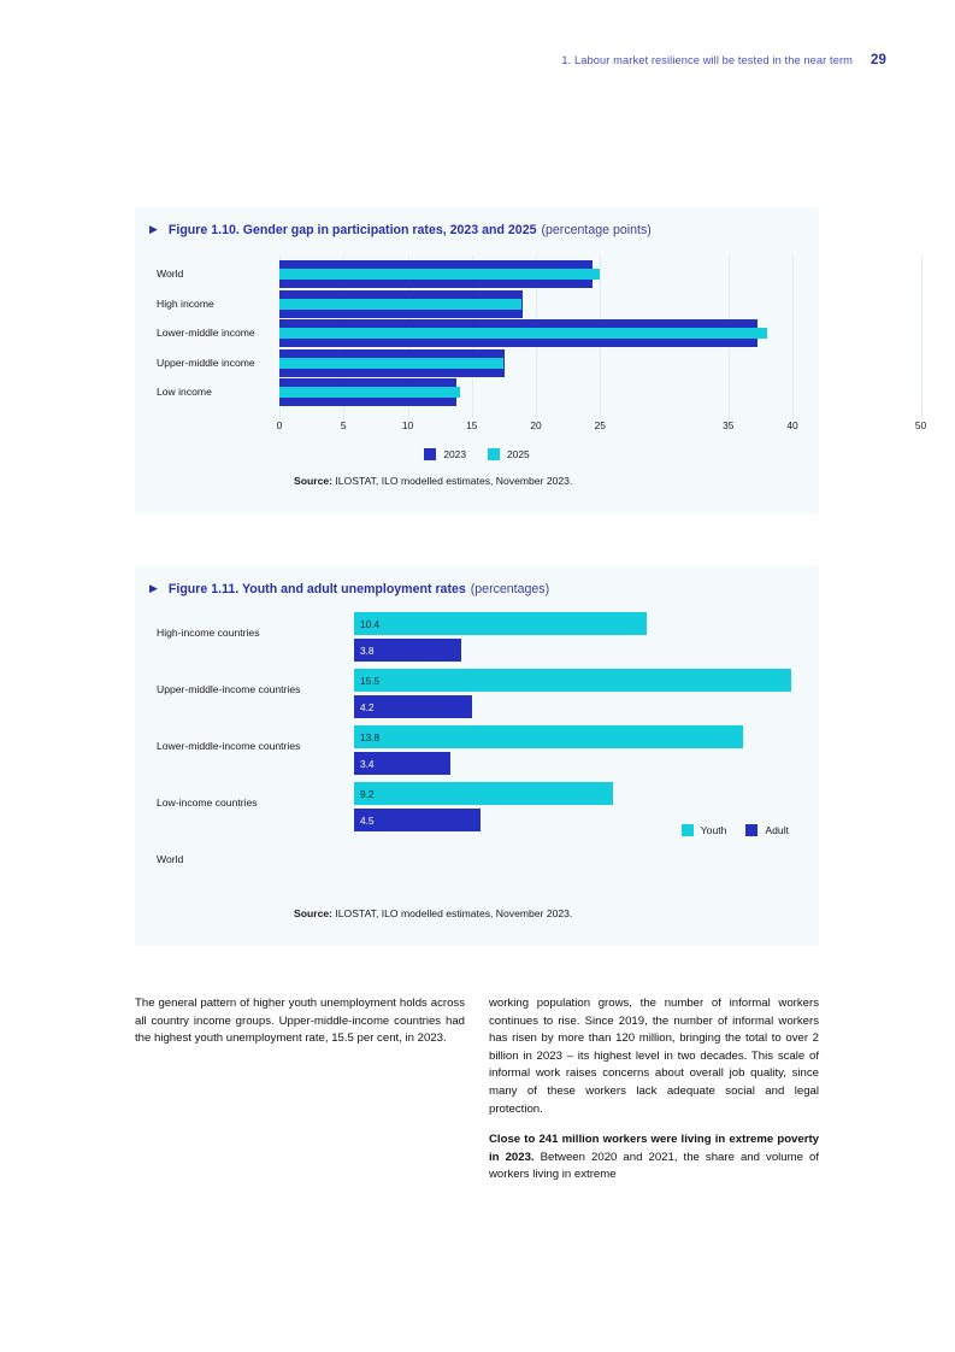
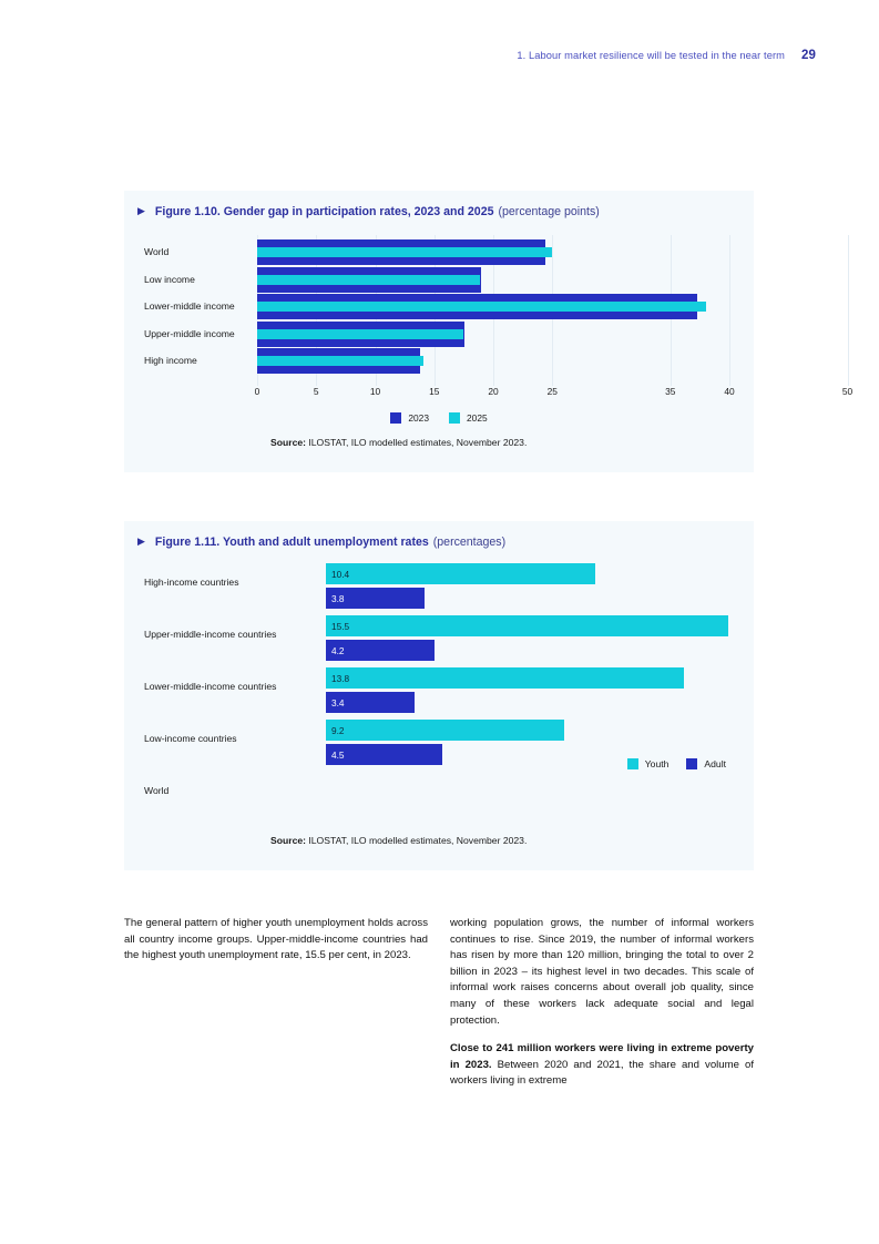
  1. Labour market resilience will be tested in the near term
  29
  ▶
  Figure 1.10. Gender gap in participation rates, 2023 and 2025
  (percentage points)
  World
- High income
+ Low income
  Lower-middle income
  Upper-middle income
- Low income
+ High income
  0
  5
  10
  15
  20
  25
  50
  35
  40
  2023
  2025
  Source: ILOSTAT, ILO modelled estimates, November 2023.
  ▶
  Figure 1.11. Youth and adult unemployment rates
  (percentages)
  High-income countries
  10.4
  3.8
  Upper-middle-income countries
  15.5
  4.2
  Lower-middle-income countries
  13.8
  3.4
  Low-income countries
  9.2
  4.5
  World
  Youth
  Adult
  Source: ILOSTAT, ILO modelled estimates, November 2023.
  The general pattern of higher youth unemployment holds across all country income groups. Upper-middle-income countries had the highest youth unemployment rate, 15.5 per cent, in 2023.
  working population grows, the number of informal workers continues to rise. Since 2019, the number of informal workers has risen by more than 120 million, bringing the total to over 2 billion in 2023 – its highest level in two decades. This scale of informal work raises concerns about overall job quality, since many of these workers lack adequate social and legal protection.
  Close to 241 million workers were living in extreme poverty in 2023. Between 2020 and 2021, the share and volume of workers living in extreme
